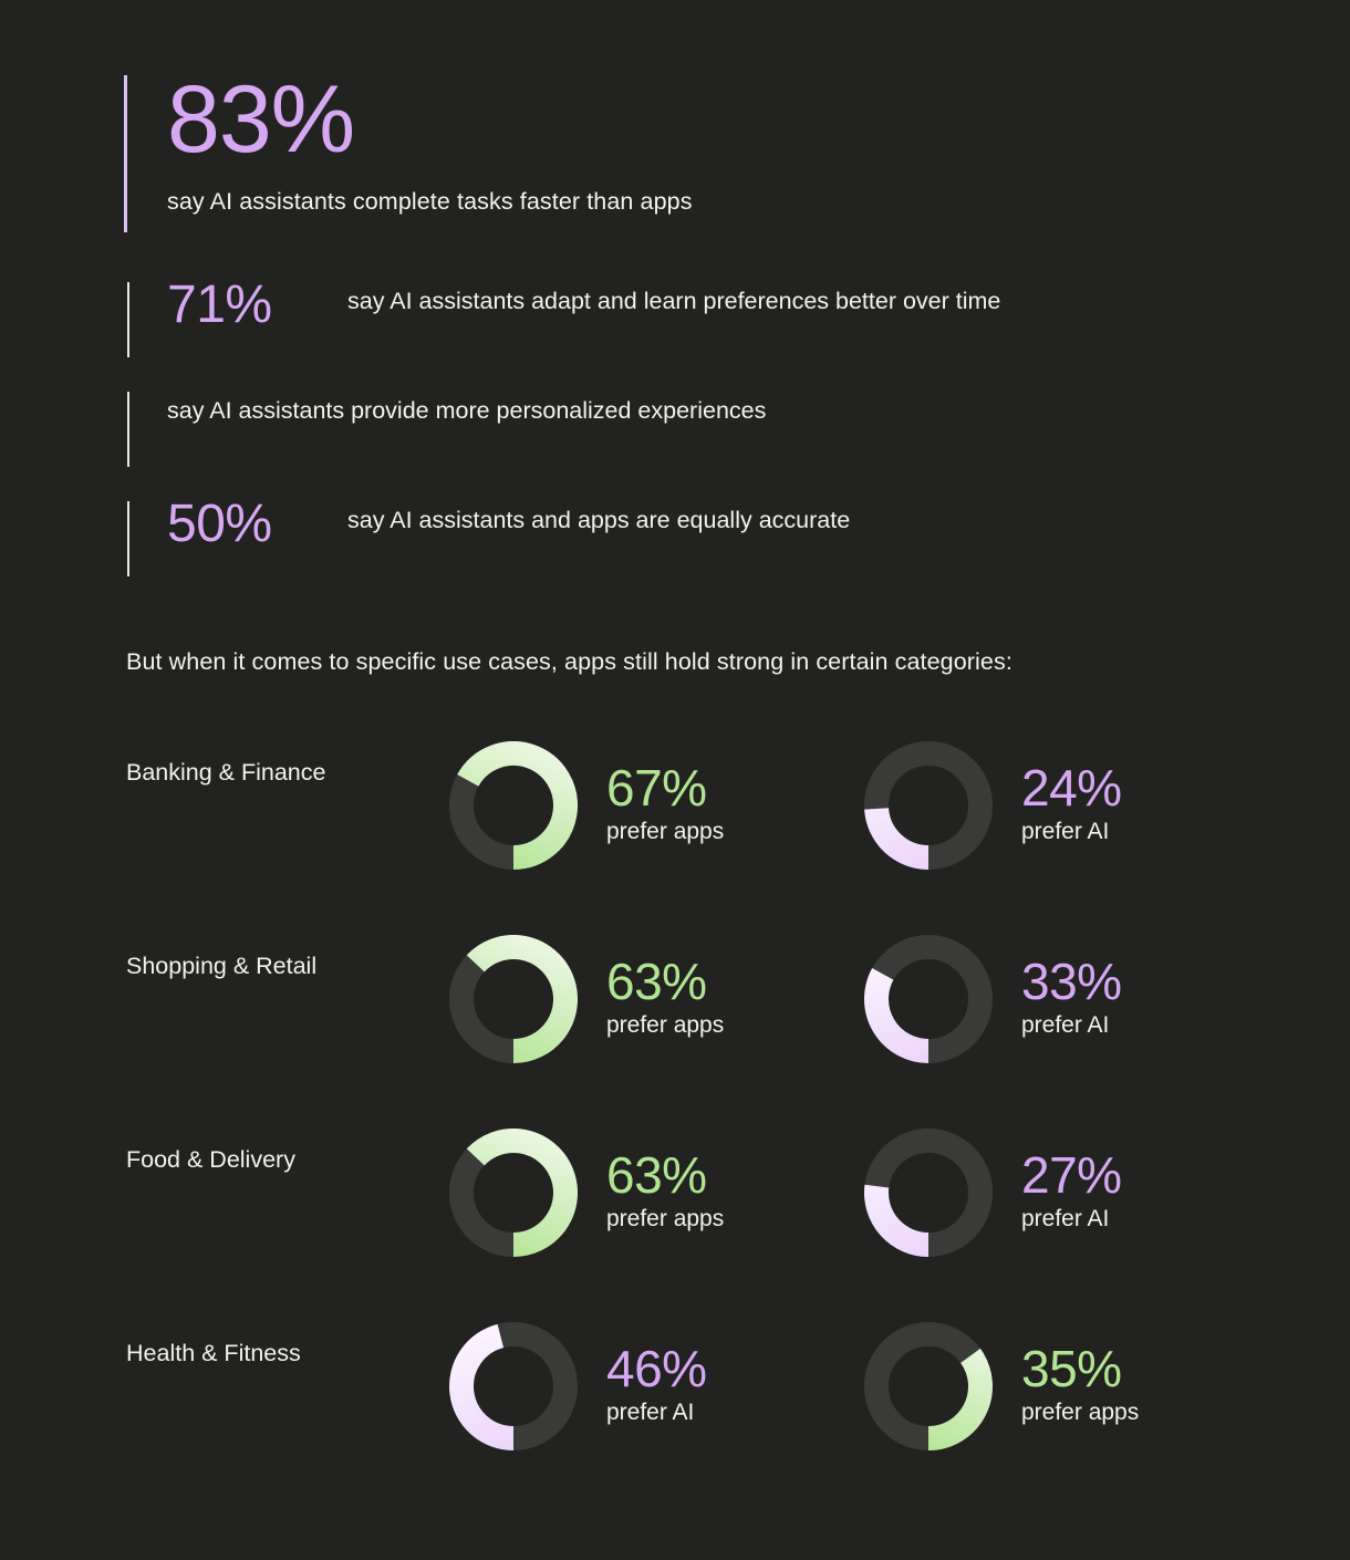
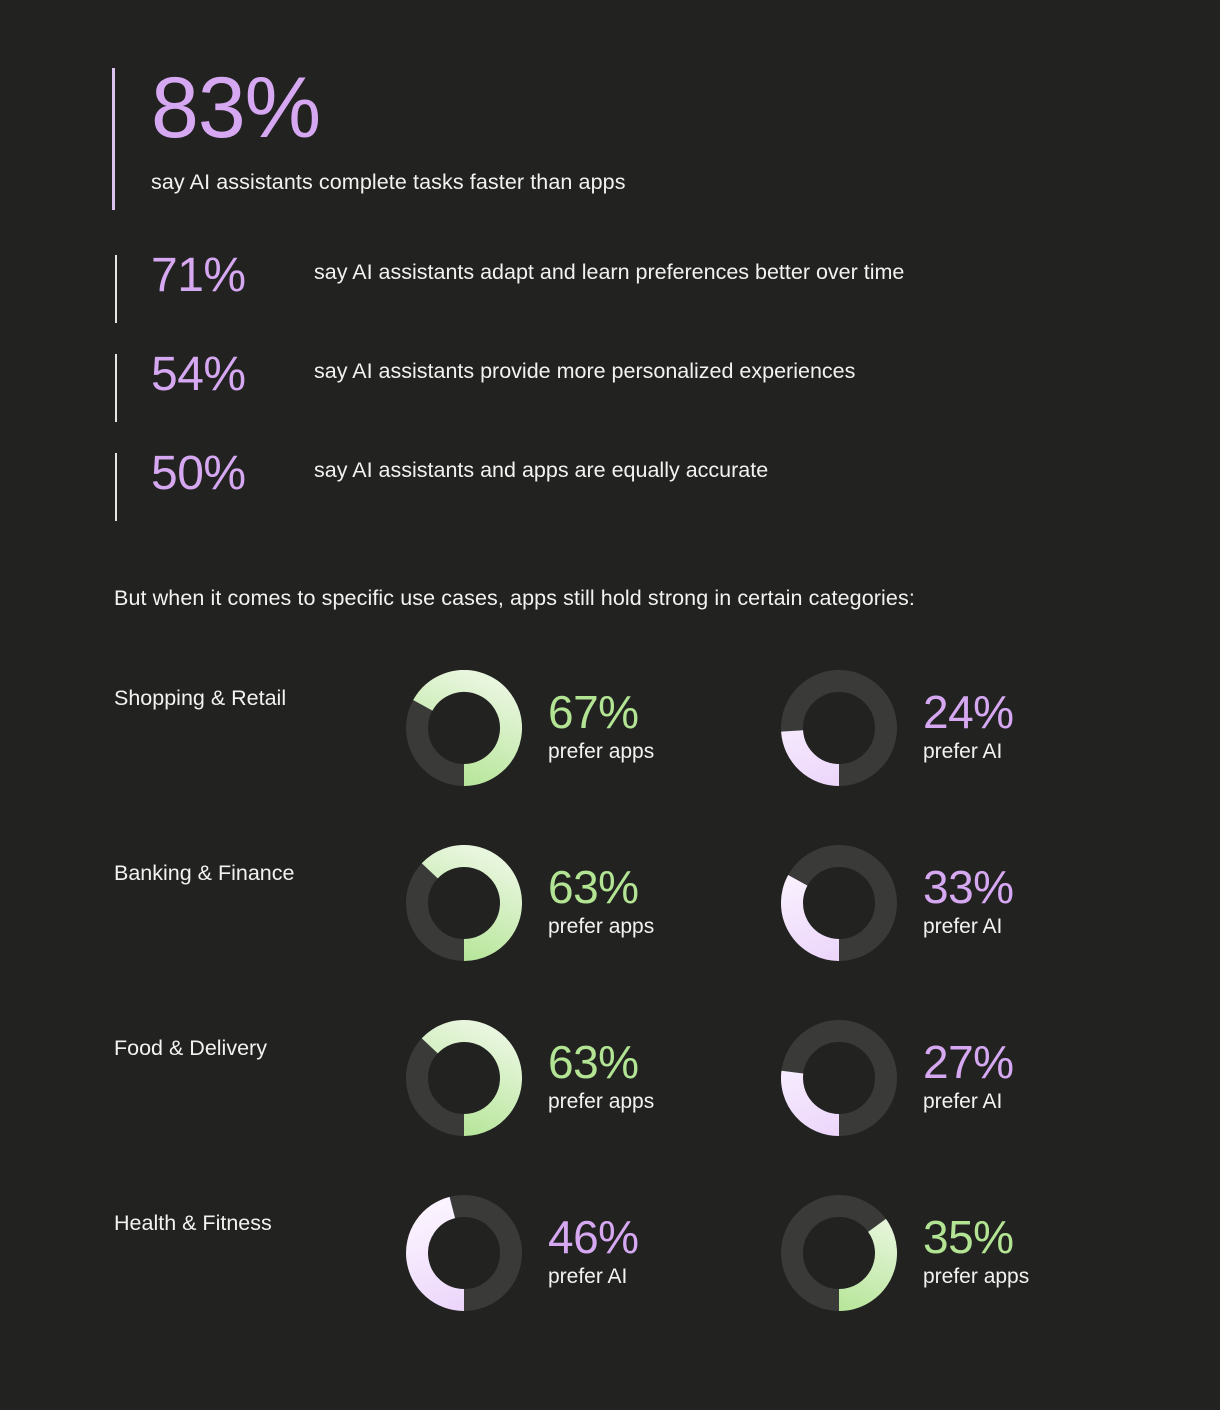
  83%
  say AI assistants complete tasks faster than apps
  71%
  say AI assistants adapt and learn preferences better over time
+ 54%
  say AI assistants provide more personalized experiences
  50%
  say AI assistants and apps are equally accurate
  But when it comes to specific use cases, apps still hold strong in certain categories:
- Banking & Finance
+ Shopping & Retail
  67%
  prefer apps
  24%
  prefer AI
- Shopping & Retail
+ Banking & Finance
  63%
  prefer apps
  33%
  prefer AI
  Food & Delivery
  63%
  prefer apps
  27%
  prefer AI
  Health & Fitness
  46%
  prefer AI
  35%
  prefer apps
